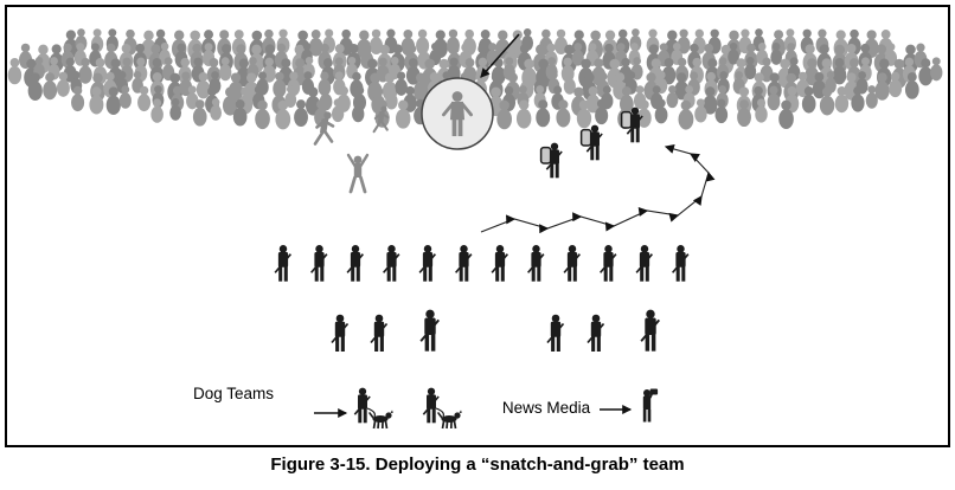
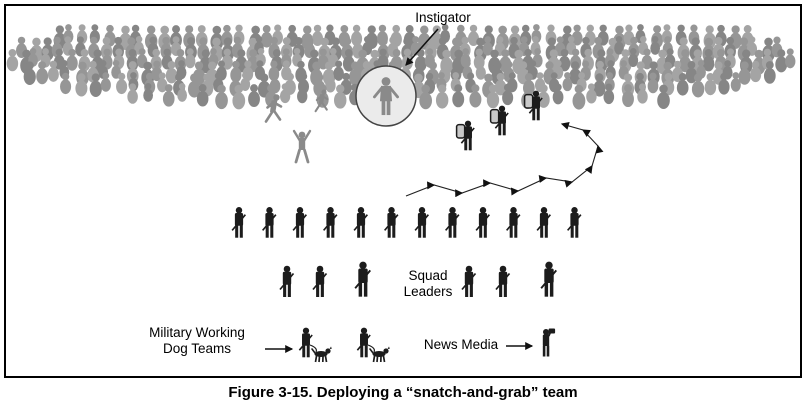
+ Instigator
+ Squad
+ Leaders
+ Military Working
  Dog Teams
  News Media
  Figure 3-15. Deploying a “snatch-and-grab” team
